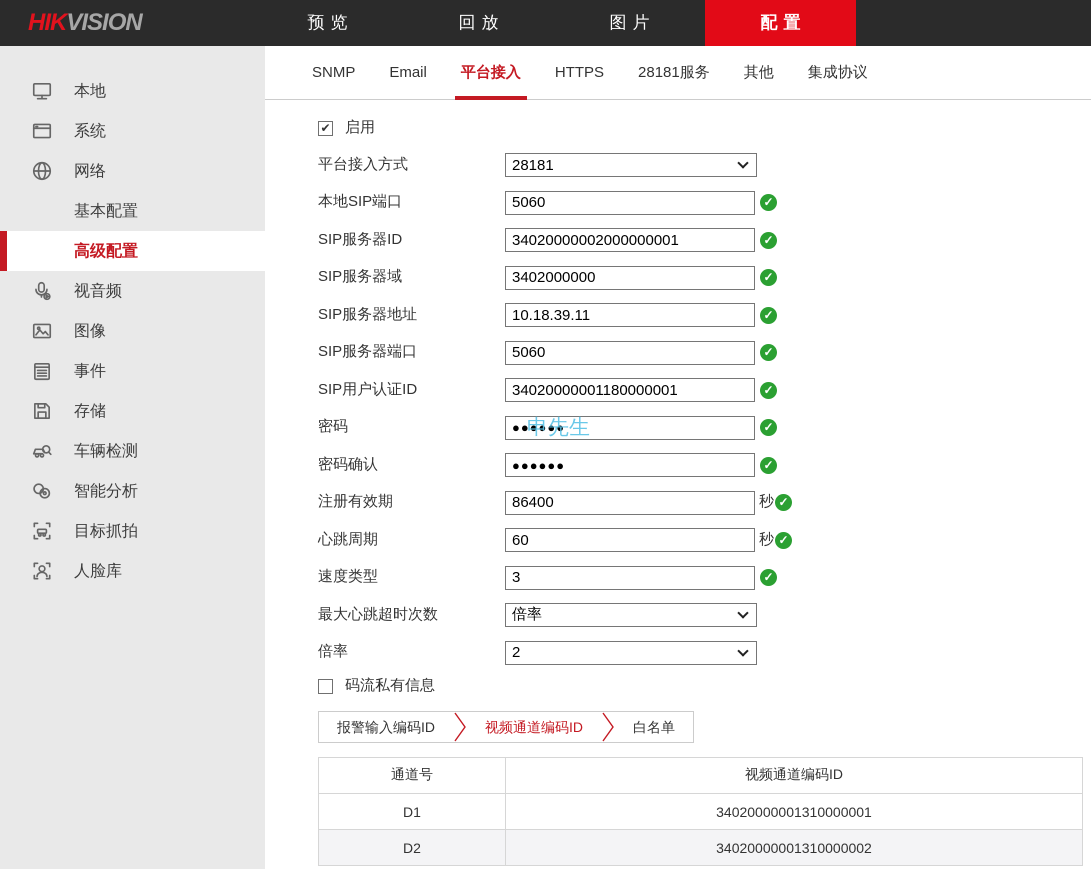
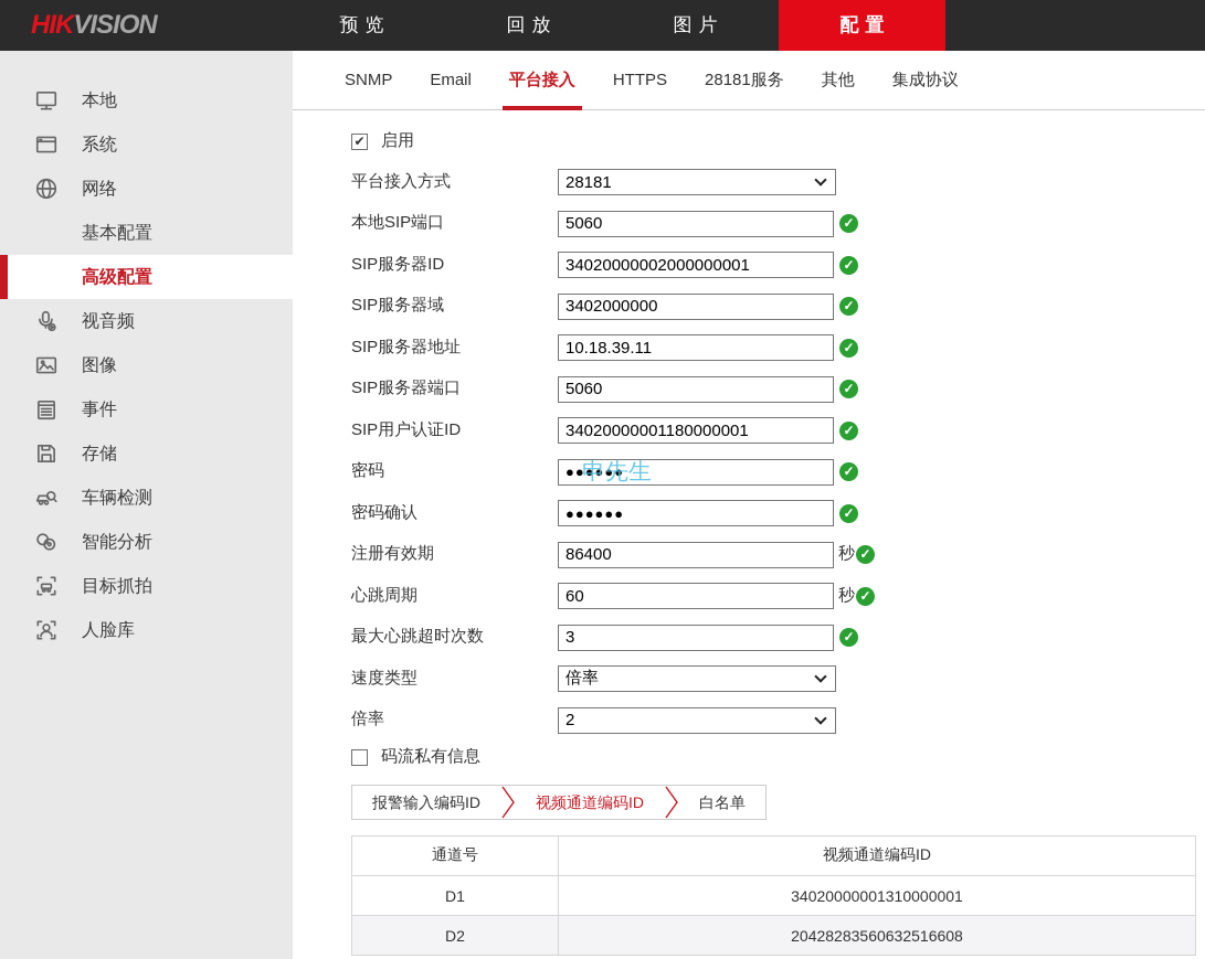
  HIKVISION
  预览
  回放
  图片
  配置
  本地
  系统
  网络
  基本配置
  高级配置
  视音频
  图像
  事件
  存储
  车辆检测
  智能分析
  目标抓拍
  人脸库
  SNMP
  Email
  平台接入
  HTTPS
  28181服务
  其他
  集成协议
  ✔
  启用
  平台接入方式
  28181
  本地SIP端口
  5060
  ✓
  SIP服务器ID
  34020000002000000001
  ✓
  SIP服务器域
  3402000000
  ✓
  SIP服务器地址
  10.18.39.11
  ✓
  SIP服务器端口
  5060
  ✓
  SIP用户认证ID
  34020000001180000001
  ✓
  密码
  ●●●●●●
  ✓
  申先生
  密码确认
  ●●●●●●
  ✓
  注册有效期
  86400
  秒
  ✓
  心跳周期
  60
  秒
  ✓
- 速度类型
+ 最大心跳超时次数
  3
  ✓
- 最大心跳超时次数
+ 速度类型
  倍率
  倍率
  2
  码流私有信息
  报警输入编码ID
  视频通道编码ID
  白名单
  通道号	视频通道编码ID
  D1	34020000001310000001
- D2	34020000001310000002
+ D2	20428283560632516608
